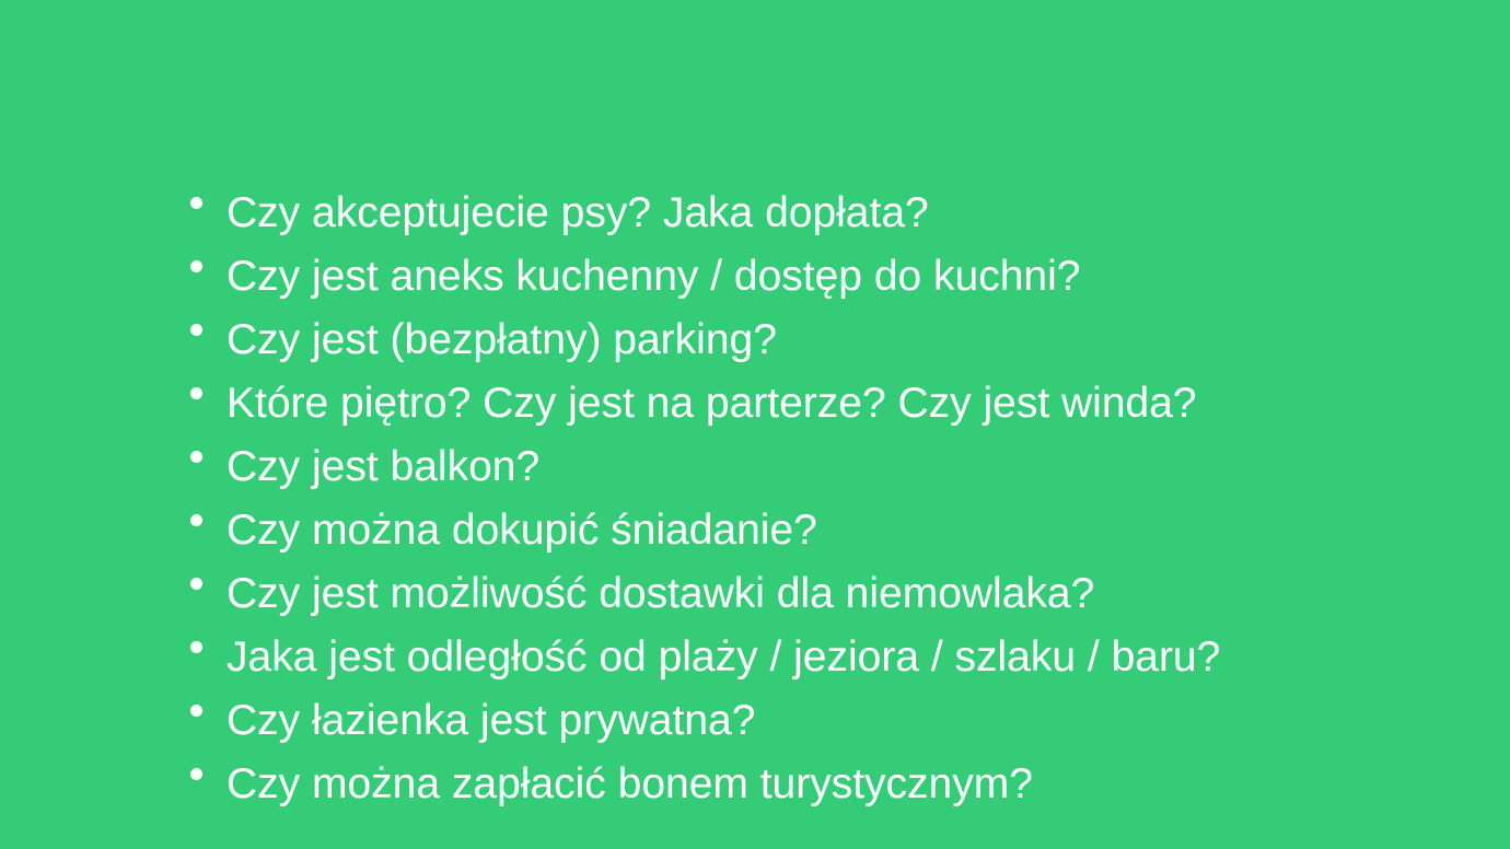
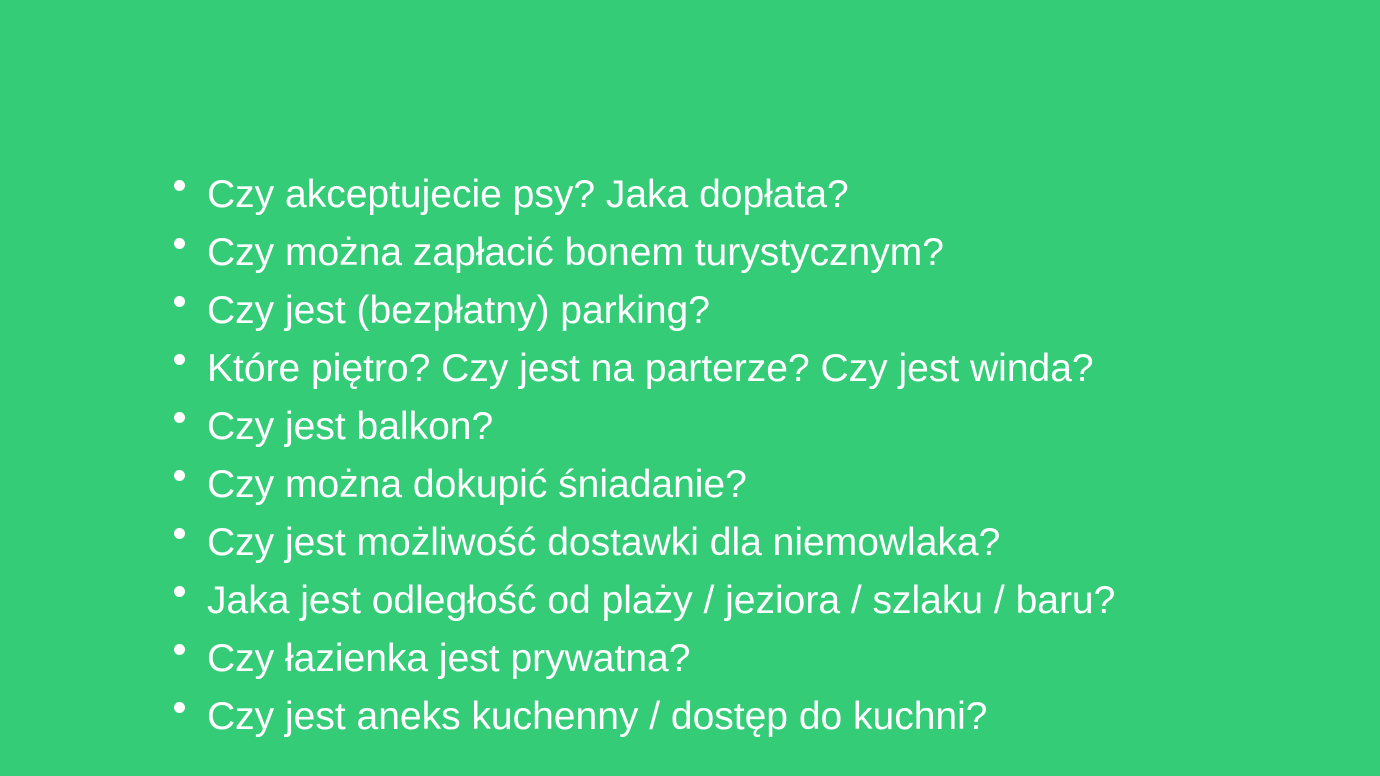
  Czy akceptujecie psy? Jaka dopłata?
- Czy jest aneks kuchenny / dostęp do kuchni?
+ Czy można zapłacić bonem turystycznym?
  Czy jest (bezpłatny) parking?
  Które piętro? Czy jest na parterze? Czy jest winda?
  Czy jest balkon?
  Czy można dokupić śniadanie?
  Czy jest możliwość dostawki dla niemowlaka?
  Jaka jest odległość od plaży / jeziora / szlaku / baru?
  Czy łazienka jest prywatna?
- Czy można zapłacić bonem turystycznym?
+ Czy jest aneks kuchenny / dostęp do kuchni?
